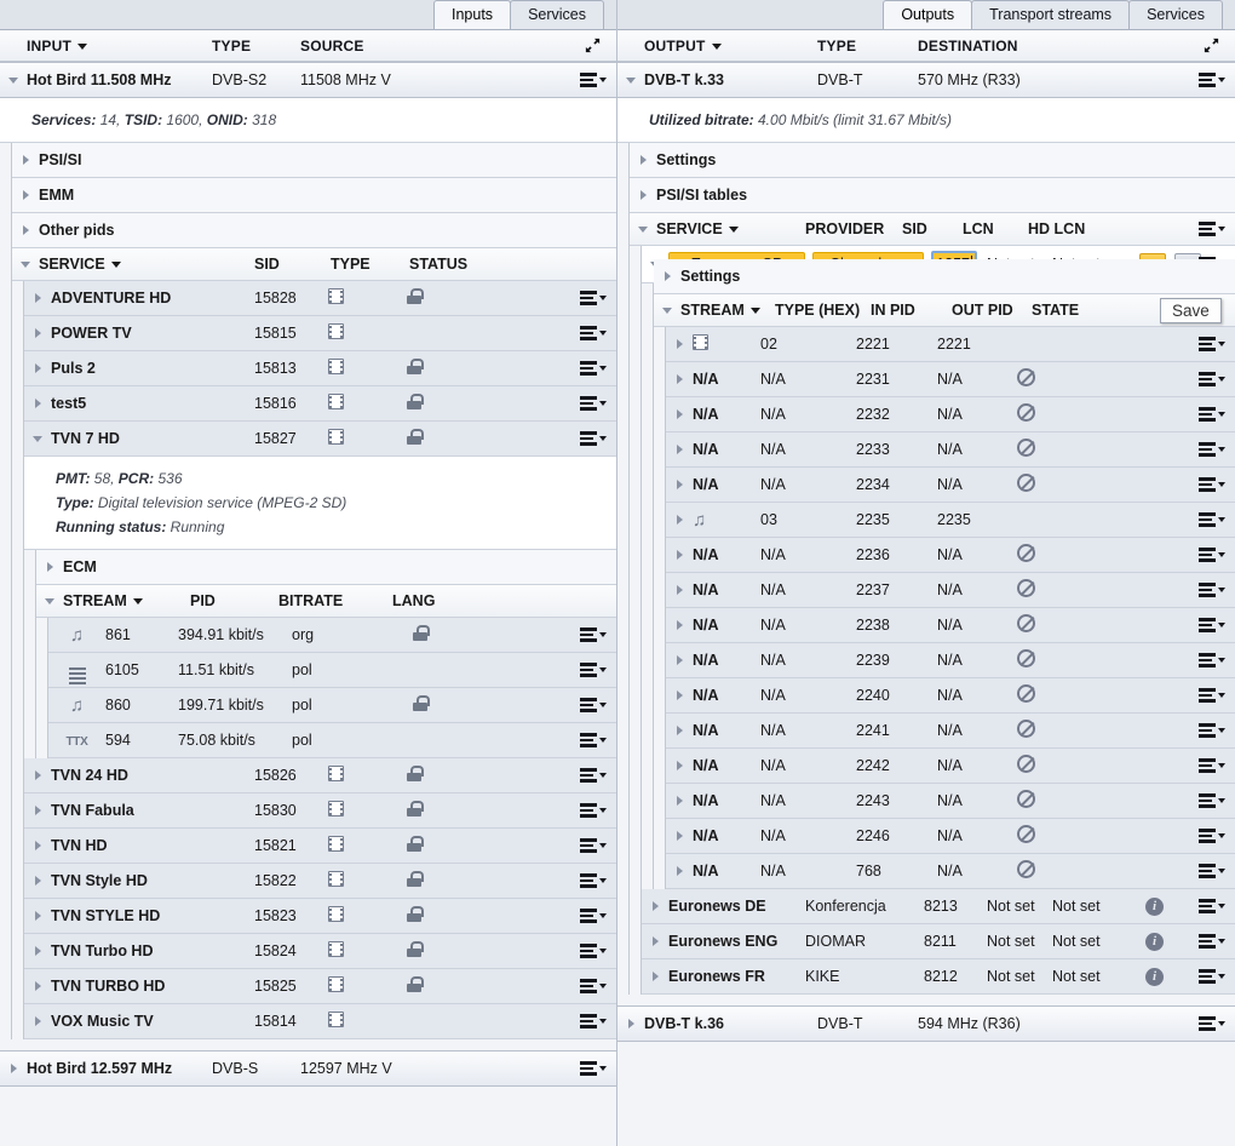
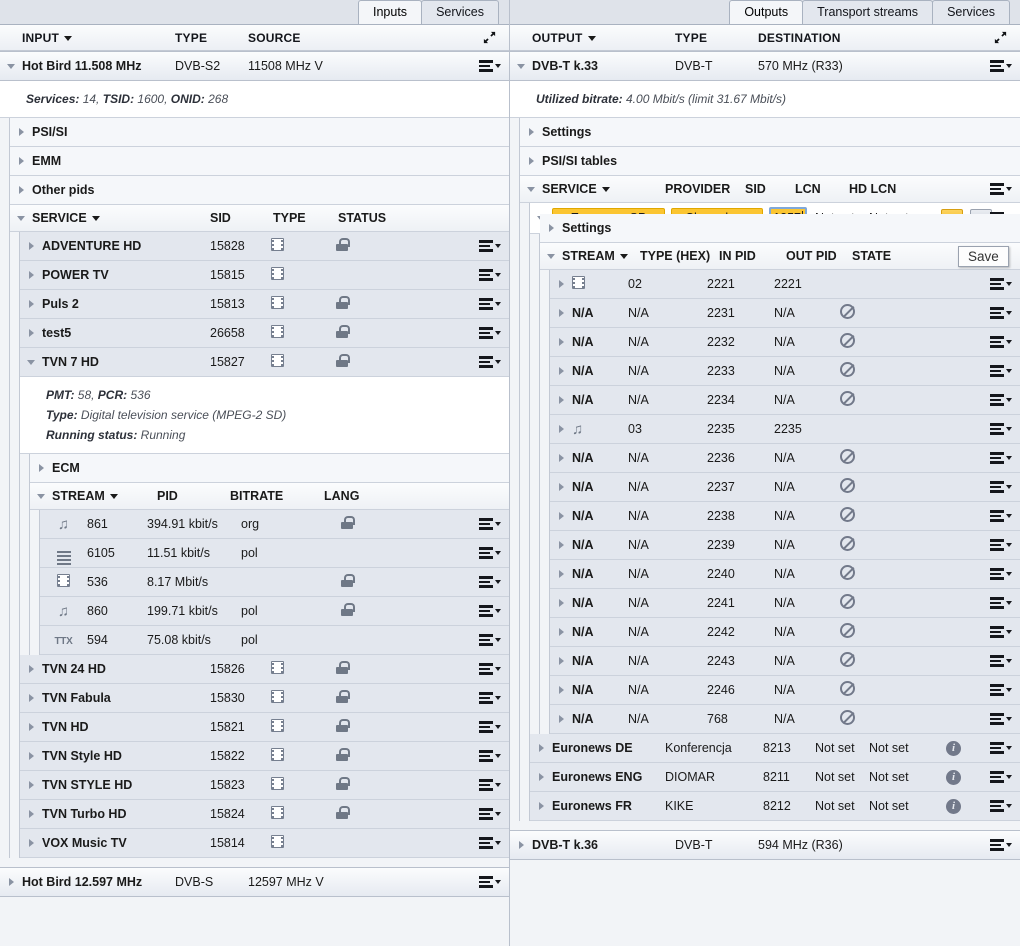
  Inputs
  Services
  INPUT
  TYPE
  SOURCE
  Hot Bird 11.508 MHz
  DVB-S2
  11508 MHz V
- Services: 14, TSID: 1600, ONID: 318
+ Services: 14, TSID: 1600, ONID: 268
  PSI/SI
  EMM
  Other pids
  SERVICE
  SID
  TYPE
  STATUS
  ADVENTURE HD
  15828
  POWER TV
  15815
  Puls 2
  15813
  test5
- 15816
+ 26658
  TVN 7 HD
  15827
  PMT: 58, PCR: 536
  Type: Digital television service (MPEG-2 SD)
  Running status: Running
  ECM
  STREAM
  PID
  BITRATE
  LANG
  ♫
  861
  394.91 kbit/s
  org
  6105
  11.51 kbit/s
  pol
+ 536
+ 8.17 Mbit/s
  ♫
  860
  199.71 kbit/s
  pol
  TTX
  594
  75.08 kbit/s
  pol
  TVN 24 HD
  15826
  TVN Fabula
  15830
  TVN HD
  15821
  TVN Style HD
  15822
  TVN STYLE HD
  15823
  TVN Turbo HD
  15824
- TVN TURBO HD
- 15825
  VOX Music TV
  15814
  Hot Bird 12.597 MHz
  DVB-S
  12597 MHz V
  Outputs
  Transport streams
  Services
  OUTPUT
  TYPE
  DESTINATION
  DVB-T k.33
  DVB-T
  570 MHz (R33)
  Utilized bitrate: 4.00 Mbit/s (limit 31.67 Mbit/s)
  Settings
  PSI/SI tables
  SERVICE
  PROVIDER
  SID
  LCN
  HD LCN
  Save
  Settings
  STREAM
  TYPE (HEX)
  IN PID
  OUT PID
  STATE
  02
  2221
  2221
  N/A
  N/A
  2231
  N/A
  N/A
  N/A
  2232
  N/A
  N/A
  N/A
  2233
  N/A
  N/A
  N/A
  2234
  N/A
  ♫
  03
  2235
  2235
  N/A
  N/A
  2236
  N/A
  N/A
  N/A
  2237
  N/A
  N/A
  N/A
  2238
  N/A
  N/A
  N/A
  2239
  N/A
  N/A
  N/A
  2240
  N/A
  N/A
  N/A
  2241
  N/A
  N/A
  N/A
  2242
  N/A
  N/A
  N/A
  2243
  N/A
  N/A
  N/A
  2246
  N/A
  N/A
  N/A
  768
  N/A
  Euronews DE
  Konferencja
  8213
  Not set
  Not set
  i
  Euronews ENG
  DIOMAR
  8211
  Not set
  Not set
  i
  Euronews FR
  KIKE
  8212
  Not set
  Not set
  i
  DVB-T k.36
  DVB-T
  594 MHz (R36)
